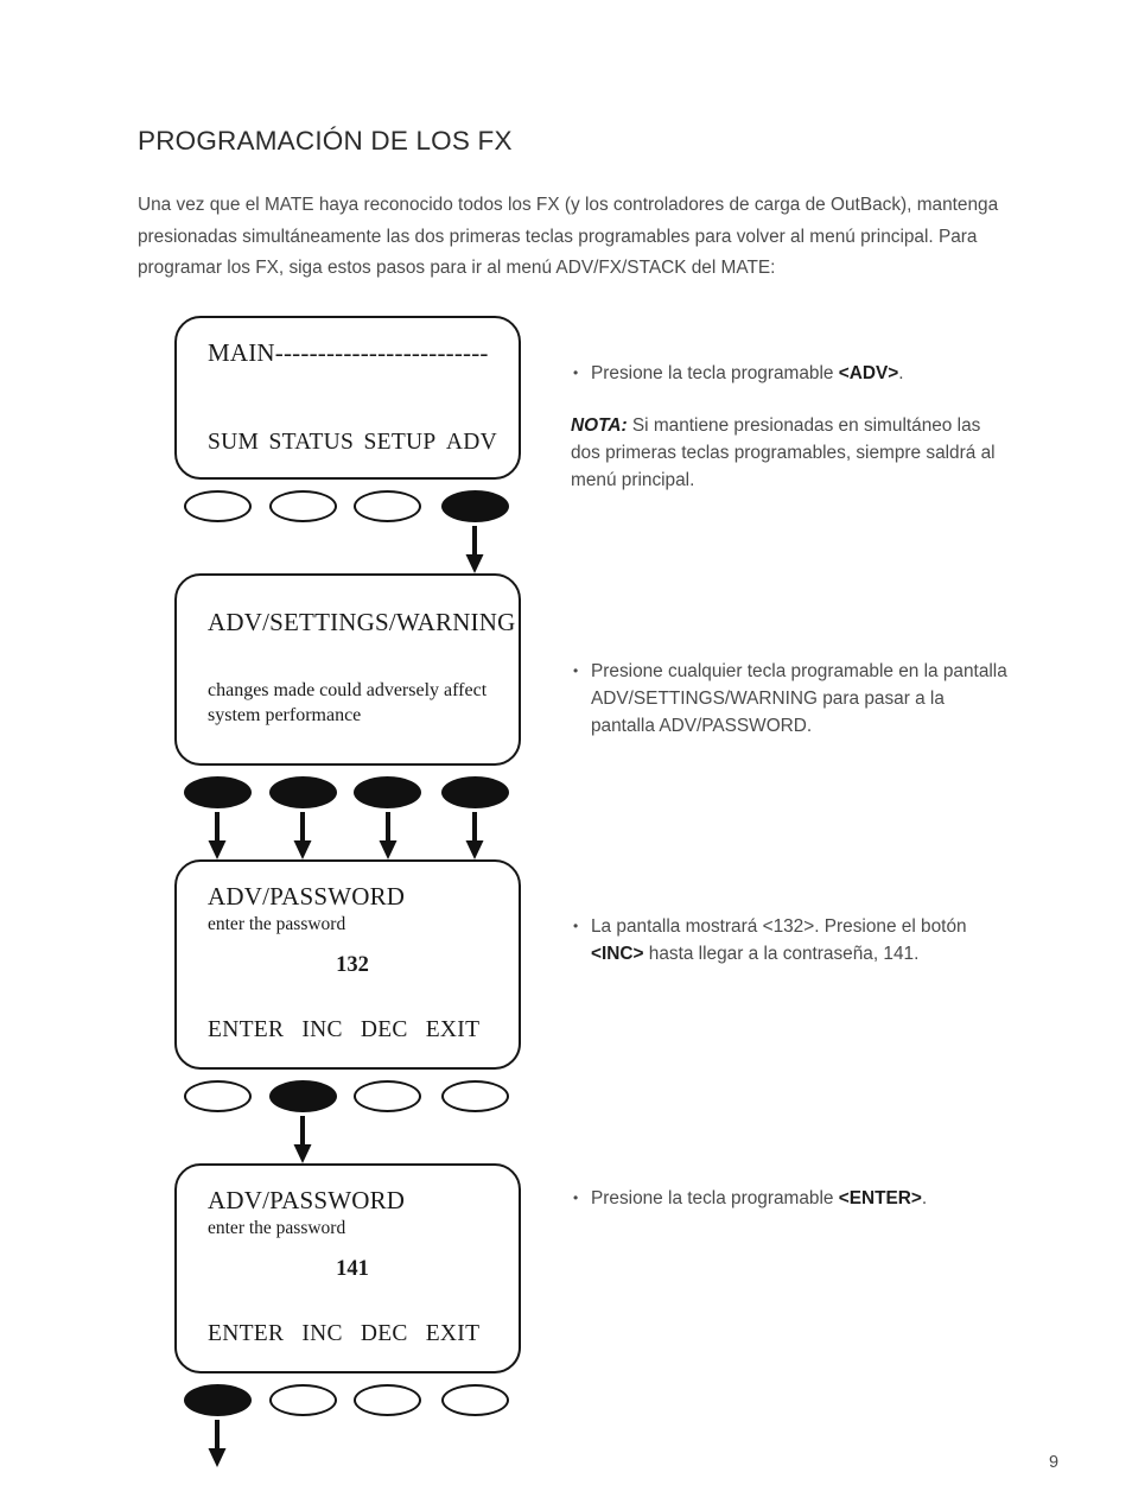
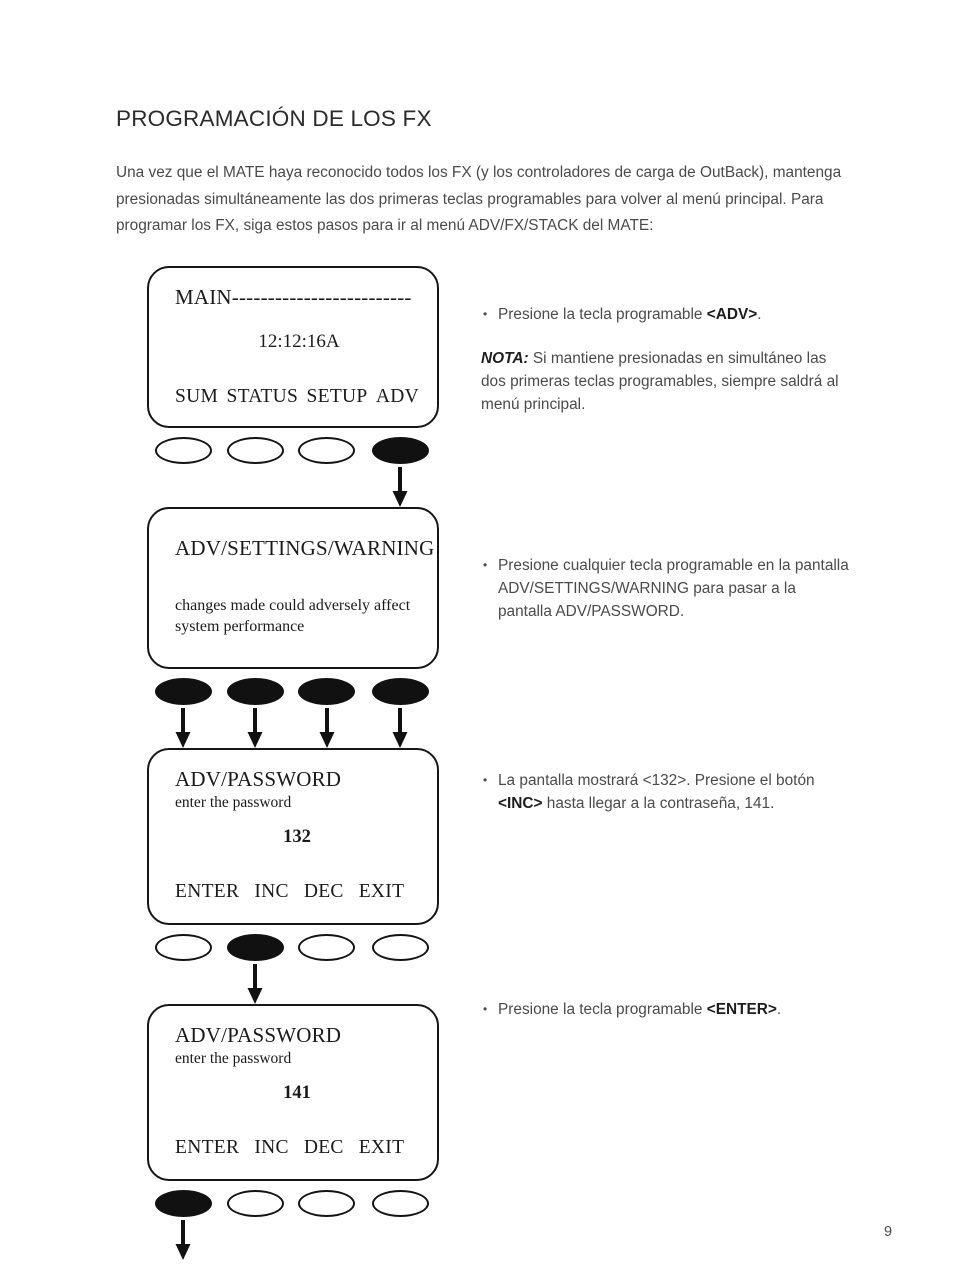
  PROGRAMACIÓN DE LOS FX
  Una vez que el MATE haya reconocido todos los FX (y los controladores de carga de OutBack), mantenga presionadas simultáneamente las dos primeras teclas programables para volver al menú principal. Para programar los FX, siga estos pasos para ir al menú ADV/FX/STACK del MATE:
  MAIN-------------------------
+ 12:12:16A
  SUM
  STATUS
  SETUP
  ADV
  ADV/SETTINGS/WARNING
  changes made could adversely affect
  system performance
  ADV/PASSWORD
  enter the password
  132
  ENTER
  INC
  DEC
  EXIT
  ADV/PASSWORD
  enter the password
  141
  ENTER
  INC
  DEC
  EXIT
  Presione la tecla programable <ADV>.
  NOTA: Si mantiene presionadas en simultáneo las dos primeras teclas programables, siempre saldrá al menú principal.
  Presione cualquier tecla programable en la pantalla ADV/SETTINGS/WARNING para pasar a la pantalla ADV/PASSWORD.
  La pantalla mostrará <132>. Presione el botón <INC> hasta llegar a la contraseña, 141.
  Presione la tecla programable <ENTER>.
  9
